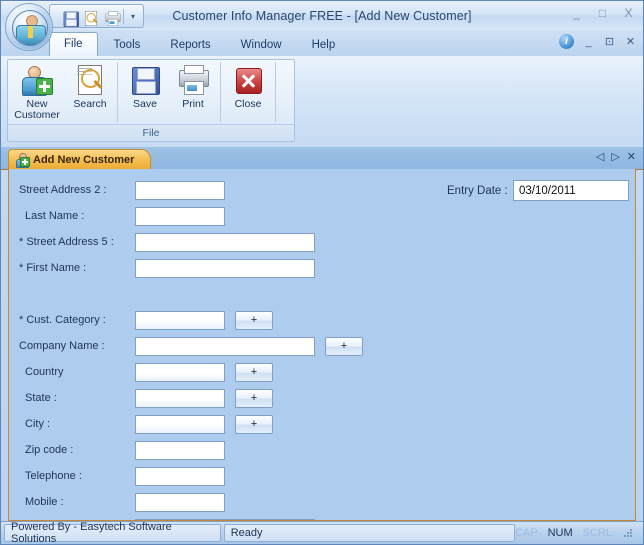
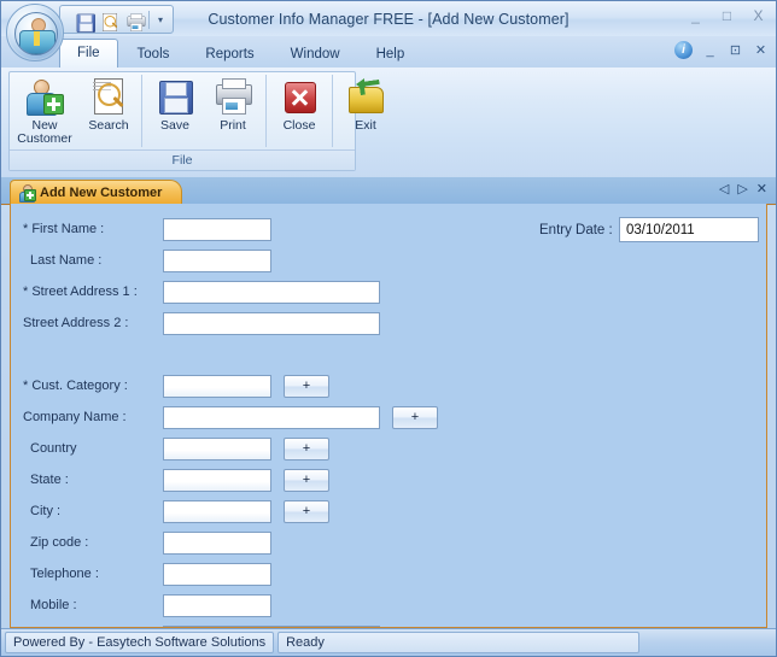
  Customer Info Manager FREE - [Add New Customer]
  ▾
  _
  □
  X
  File
  Tools
  Reports
  Window
  Help
  i
  _
  ⊡
  ✕
  New
  Customer
  Search
  Save
  Print
  Close
+ Exit
  File
  Add New Customer
  ◁
  ▷
  ✕
  Entry Date :
  03/10/2011
- Street Address 2 :
+ * First Name :
  Last Name :
- * Street Address 5 :
+ * Street Address 1 :
- * First Name :
+ Street Address 2 :
  * Cust. Category :
  +
  Company Name :
  +
  Country
  +
  State :
  +
  City :
  +
  Zip code :
  Telephone :
  Mobile :
  Powered By - Easytech Software Solutions
  Ready
- CAP
- NUM
- SCRL
